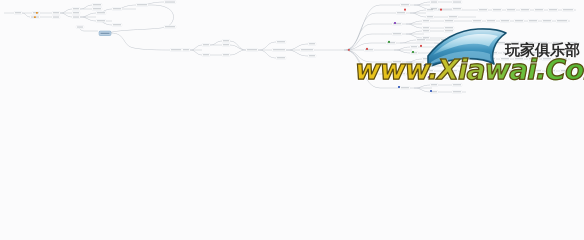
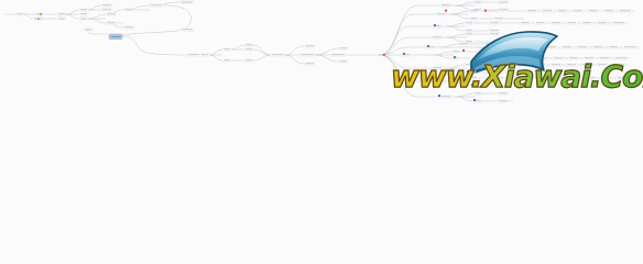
- 玩家俱乐部
  www.Xiawai.Co
